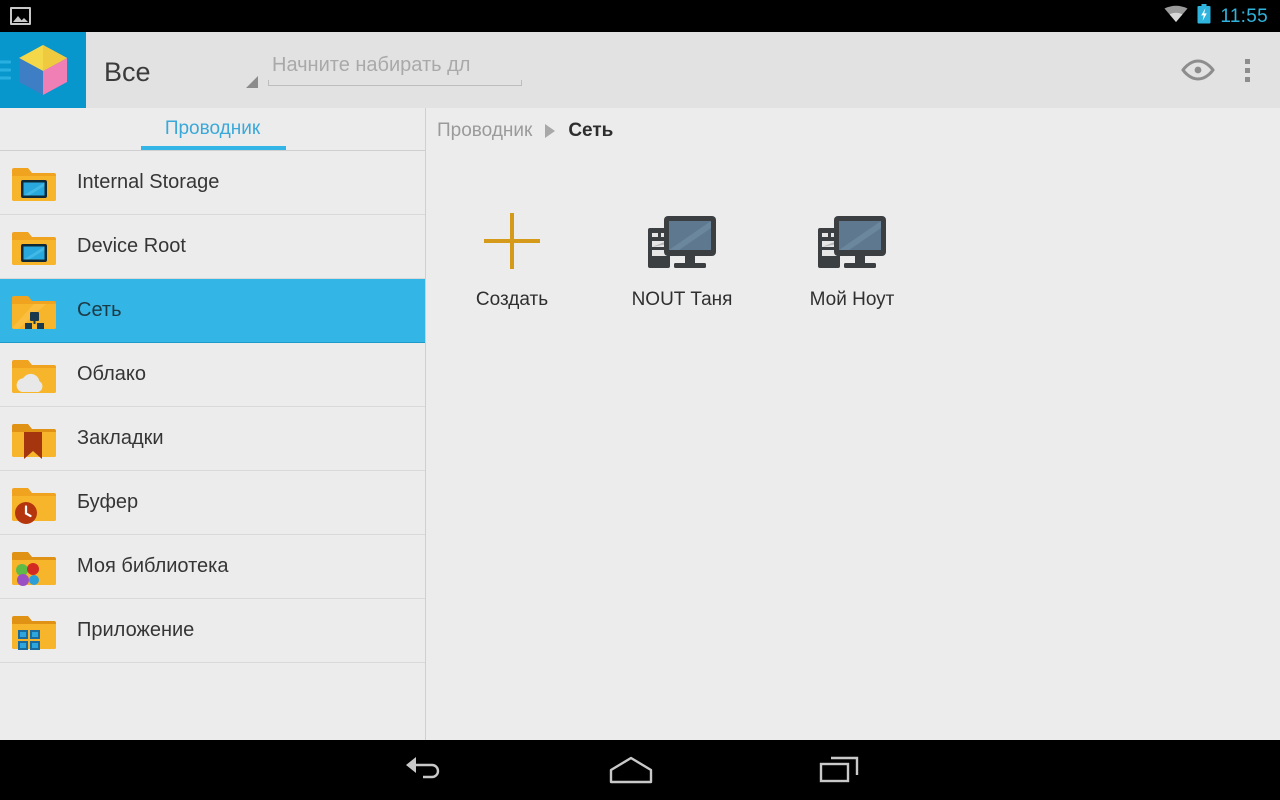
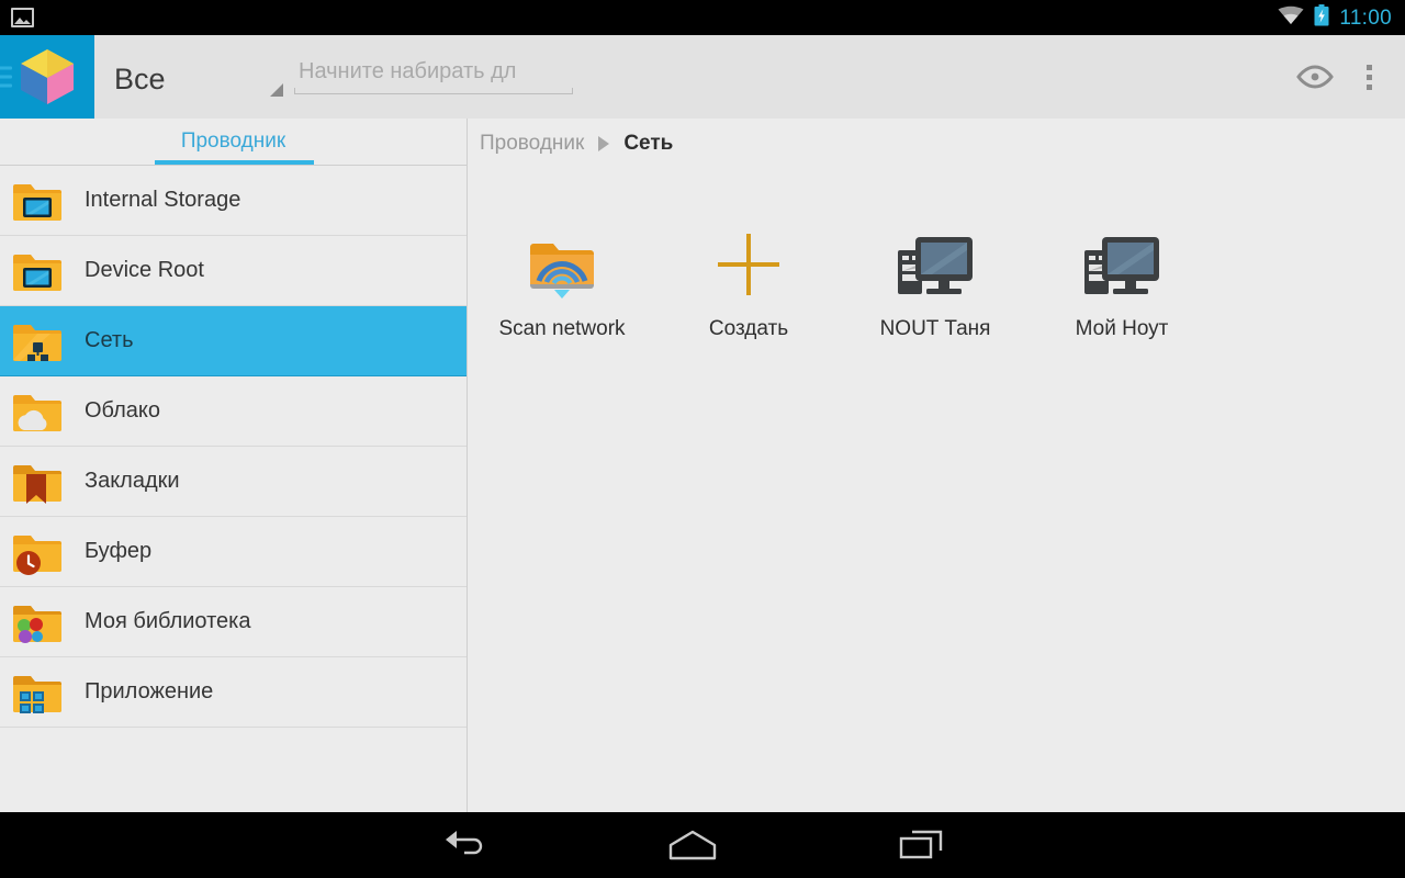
- 11:55
+ 11:00
  Все
  Начните набирать дл
  Проводник
  Internal Storage
  Device Root
  Сеть
  Облако
  Закладки
  Буфер
  Моя библиотека
  Приложение
  Проводник
  Сеть
+ Scan network
  Создать
  NOUT Таня
  Мой Ноут
